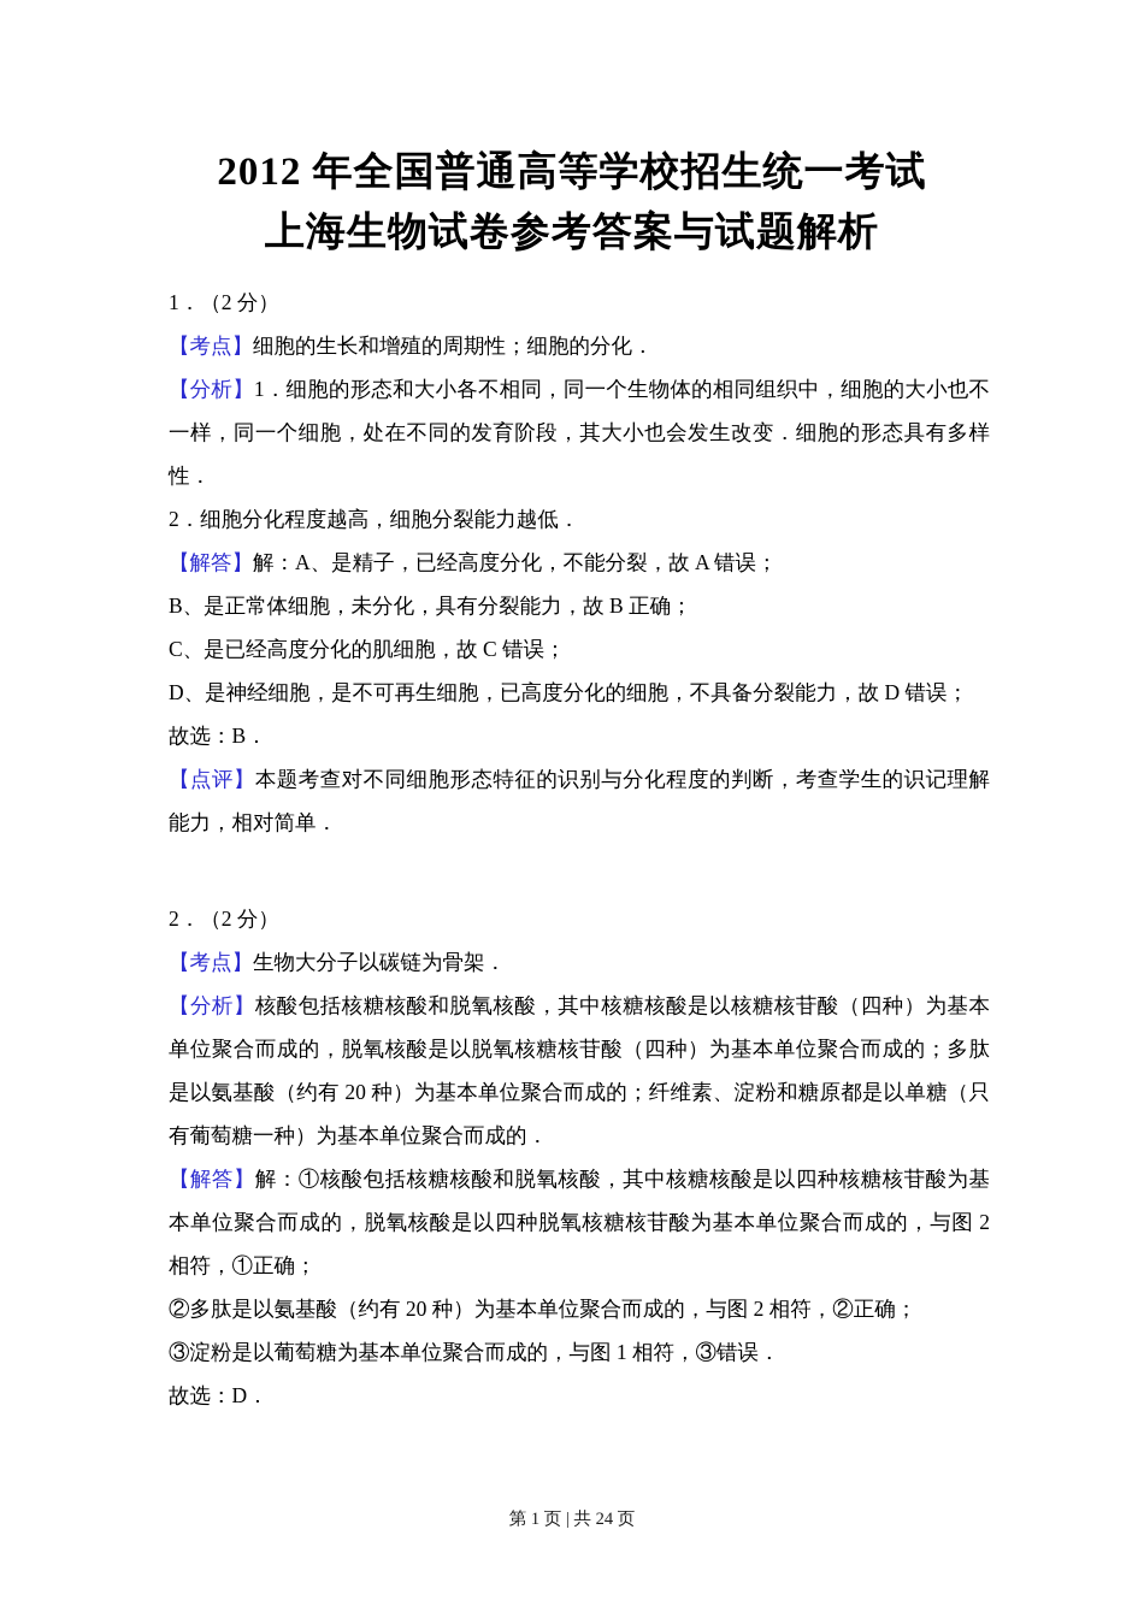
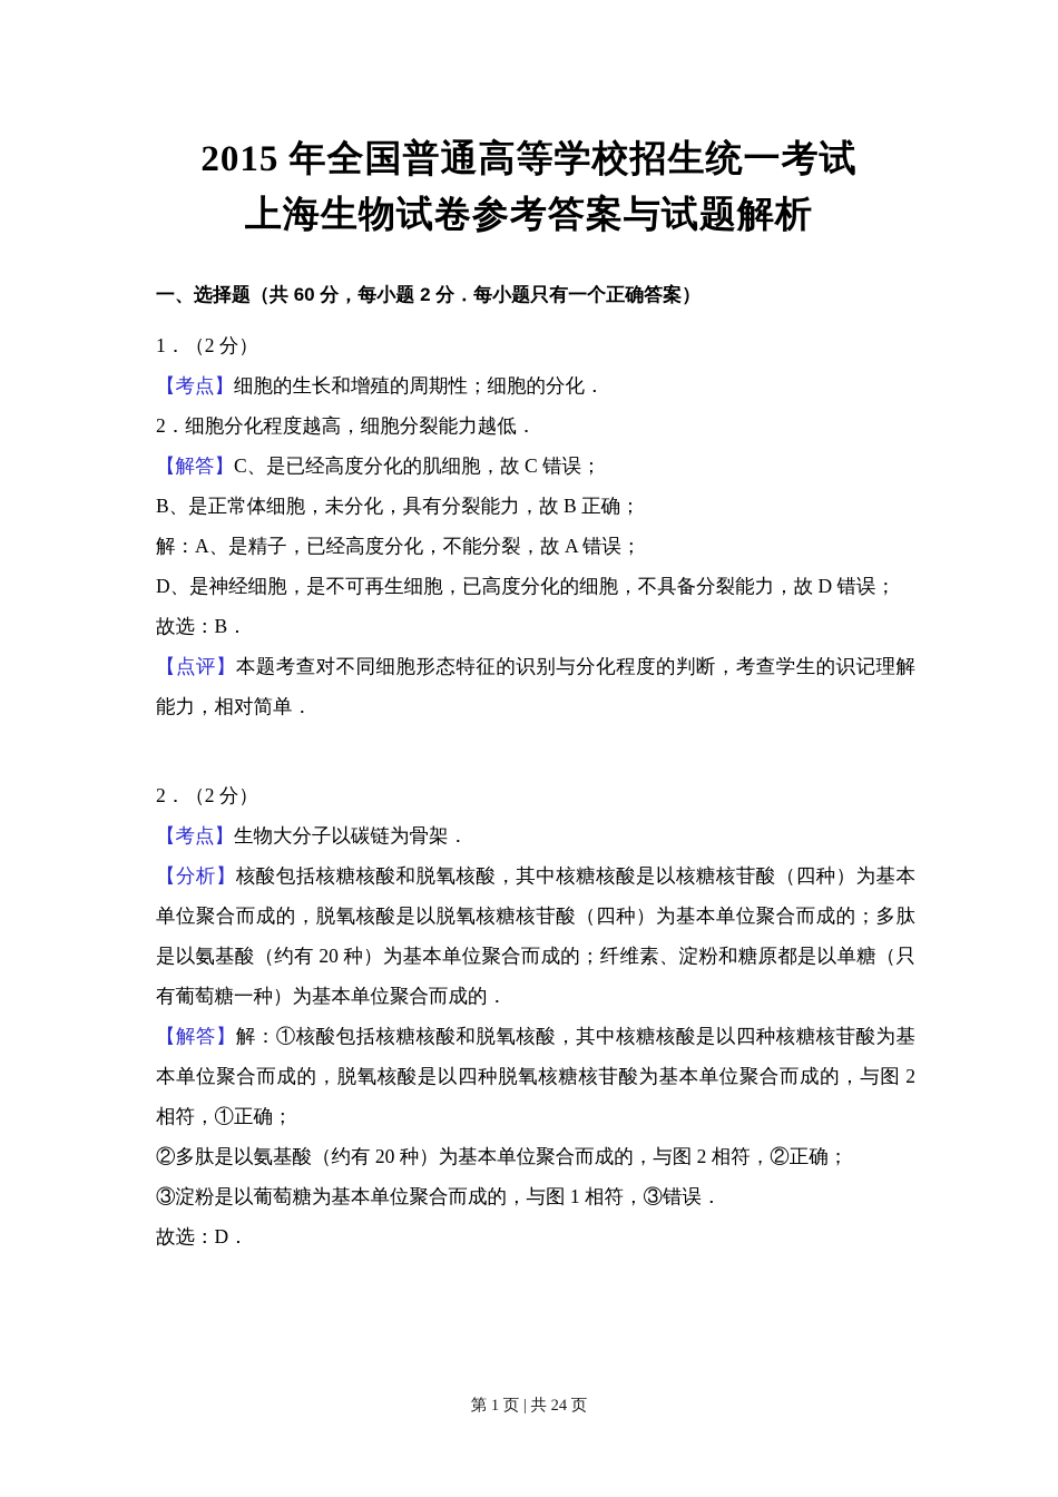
- 2012 年全国普通高等学校招生统一考试
+ 2015 年全国普通高等学校招生统一考试
  上海生物试卷参考答案与试题解析
+ 一、选择题（共 60 分，每小题 2 分．每小题只有一个正确答案）
  1．（2 分）
  【考点】细胞的生长和增殖的周期性；细胞的分化．
- 【分析】1．细胞的形态和大小各不相同，同一个生物体的相同组织中，细胞的大小也不一样，同一个细胞，处在不同的发育阶段，其大小也会发生改变．细胞的形态具有多样性．
  2．细胞分化程度越高，细胞分裂能力越低．
- 【解答】解：A、是精子，已经高度分化，不能分裂，故 A 错误；
+ 【解答】C、是已经高度分化的肌细胞，故 C 错误；
  B、是正常体细胞，未分化，具有分裂能力，故 B 正确；
- C、是已经高度分化的肌细胞，故 C 错误；
+ 解：A、是精子，已经高度分化，不能分裂，故 A 错误；
  D、是神经细胞，是不可再生细胞，已高度分化的细胞，不具备分裂能力，故 D 错误；
  故选：B．
  【点评】本题考查对不同细胞形态特征的识别与分化程度的判断，考查学生的识记理解能力，相对简单．
  2．（2 分）
  【考点】生物大分子以碳链为骨架．
  【分析】核酸包括核糖核酸和脱氧核酸，其中核糖核酸是以核糖核苷酸（四种）为基本单位聚合而成的，脱氧核酸是以脱氧核糖核苷酸（四种）为基本单位聚合而成的；多肽是以氨基酸（约有 20 种）为基本单位聚合而成的；纤维素、淀粉和糖原都是以单糖（只有葡萄糖一种）为基本单位聚合而成的．
  【解答】解：①核酸包括核糖核酸和脱氧核酸，其中核糖核酸是以四种核糖核苷酸为基本单位聚合而成的，脱氧核酸是以四种脱氧核糖核苷酸为基本单位聚合而成的，与图 2 相符，①正确；
  ②多肽是以氨基酸（约有 20 种）为基本单位聚合而成的，与图 2 相符，②正确；
  ③淀粉是以葡萄糖为基本单位聚合而成的，与图 1 相符，③错误．
  故选：D．
  第 1 页 | 共 24 页
